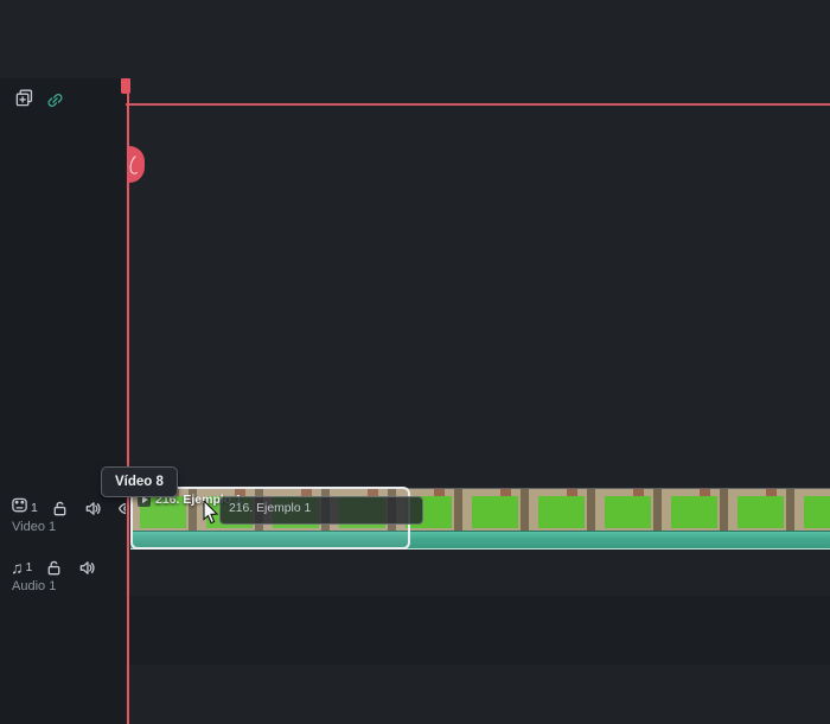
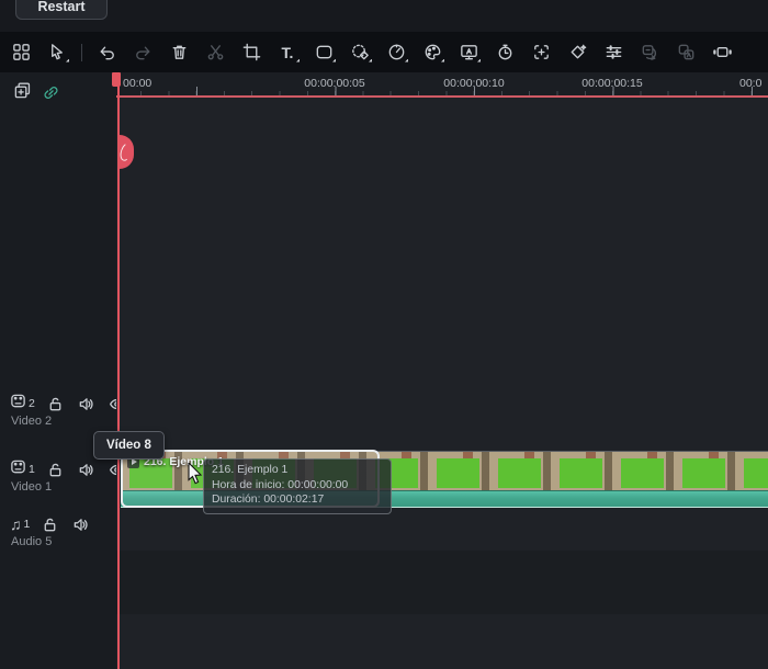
+ Restart
+ T.
+ 2
+ Video 2
  1
  Video 1
  ♫
  1
- Audio 1
+ Audio 5
+ 00:00
+ 00:00:00:05
+ 00:00:00:10
+ 00:00:00:15
+ 00:0
  216. Ejemplo 1
  216. Ejemplo 1
+ Hora de inicio: 00:00:00:00
+ Duración: 00:00:02:17
  Vídeo 8
